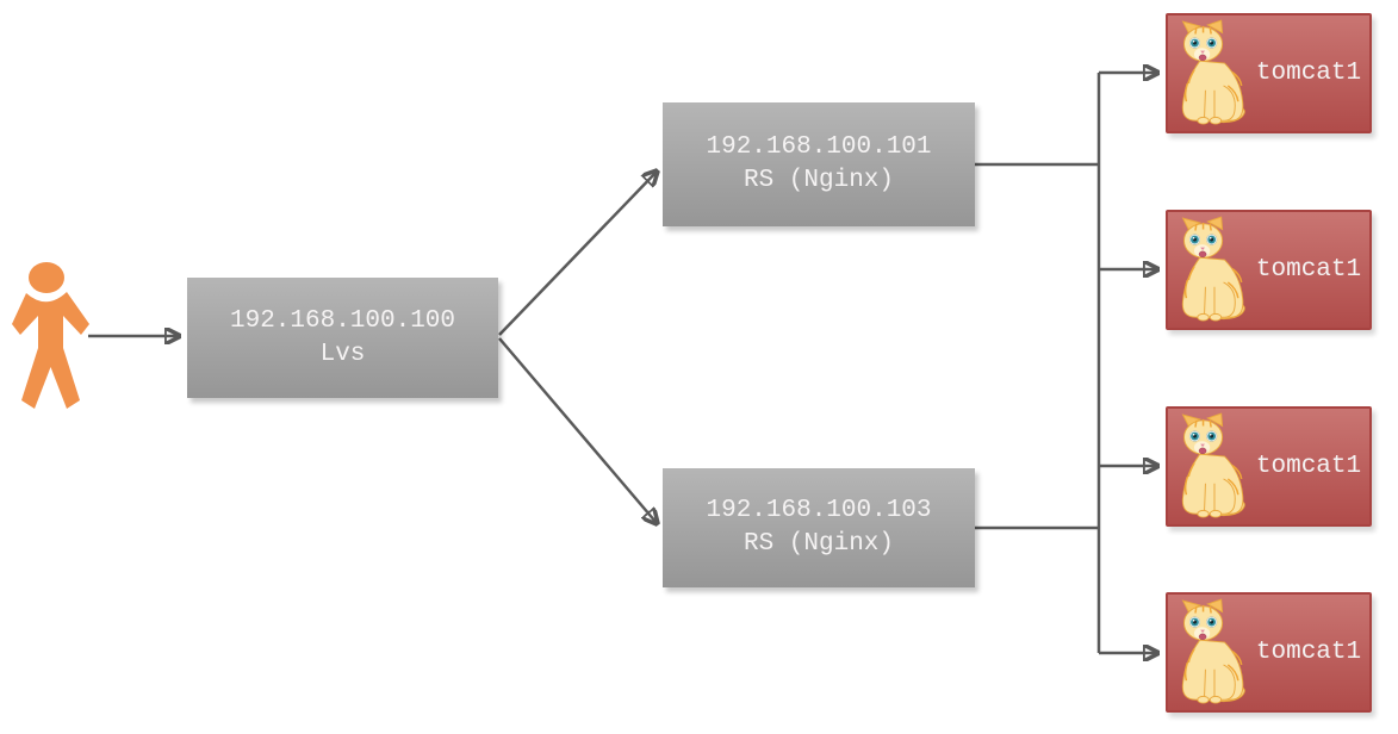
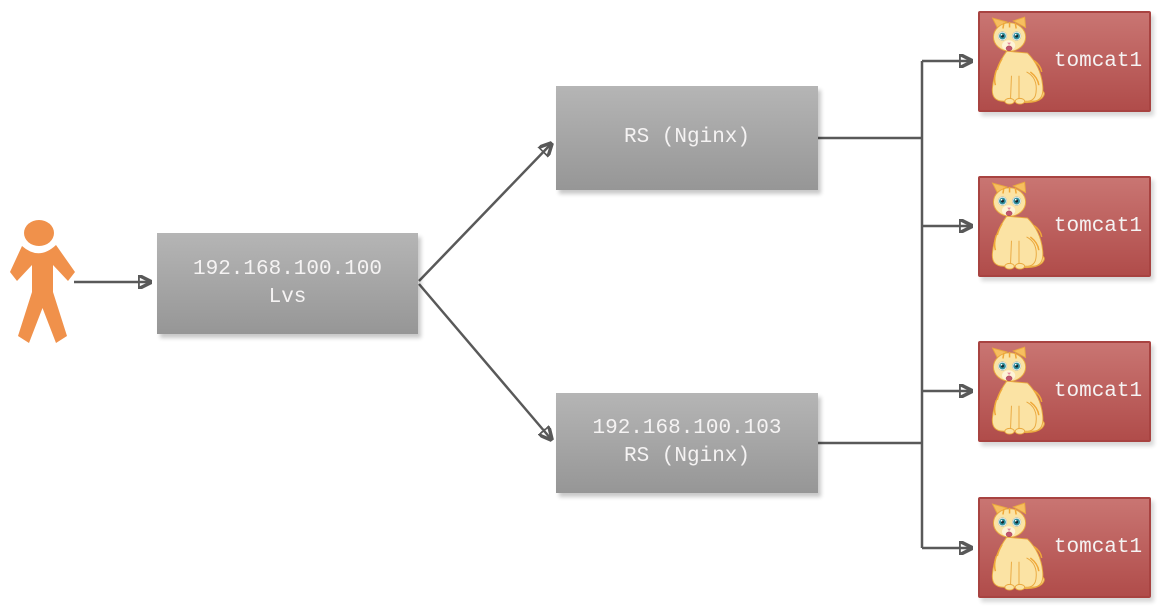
  192.168.100.100
  Lvs
- 192.168.100.101
  RS (Nginx)
  192.168.100.103
  RS (Nginx)
  tomcat1
  tomcat1
  tomcat1
  tomcat1
